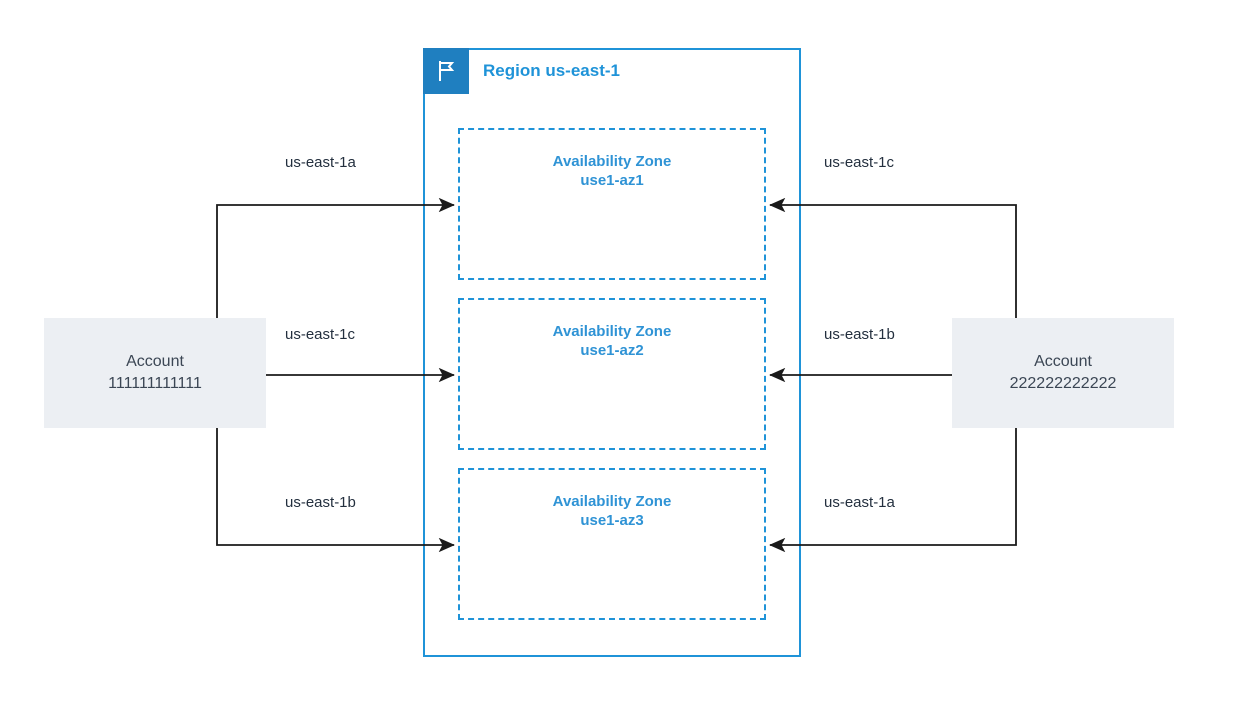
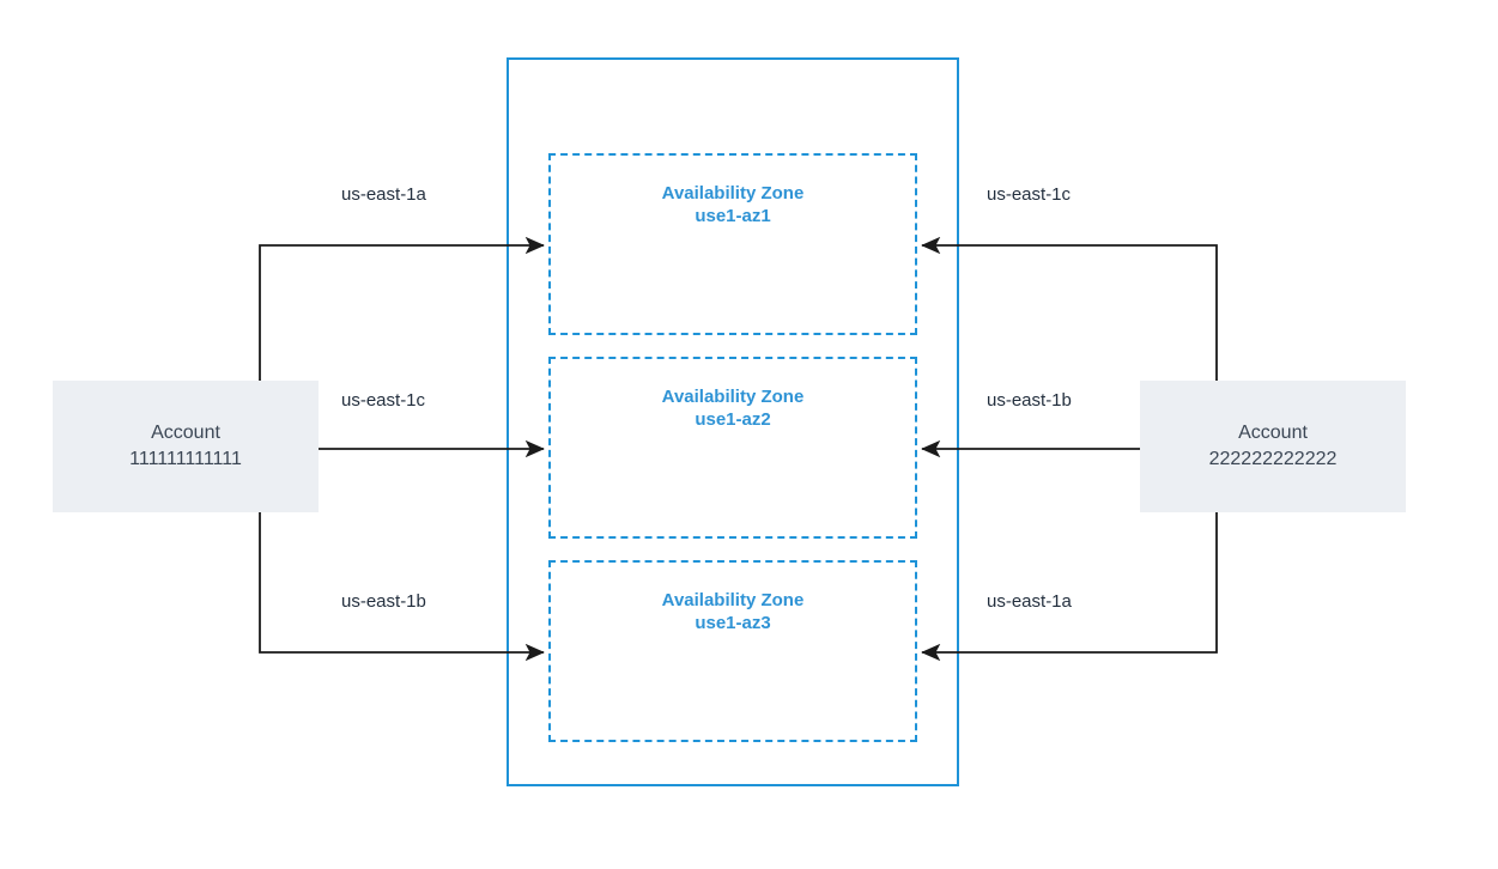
- Region us-east-1
  Availability Zone
  use1-az1
  Availability Zone
  use1-az2
  Availability Zone
  use1-az3
  Account
  111111111111
  Account
  222222222222
  us-east-1a
  us-east-1c
  us-east-1b
  us-east-1c
  us-east-1b
  us-east-1a
